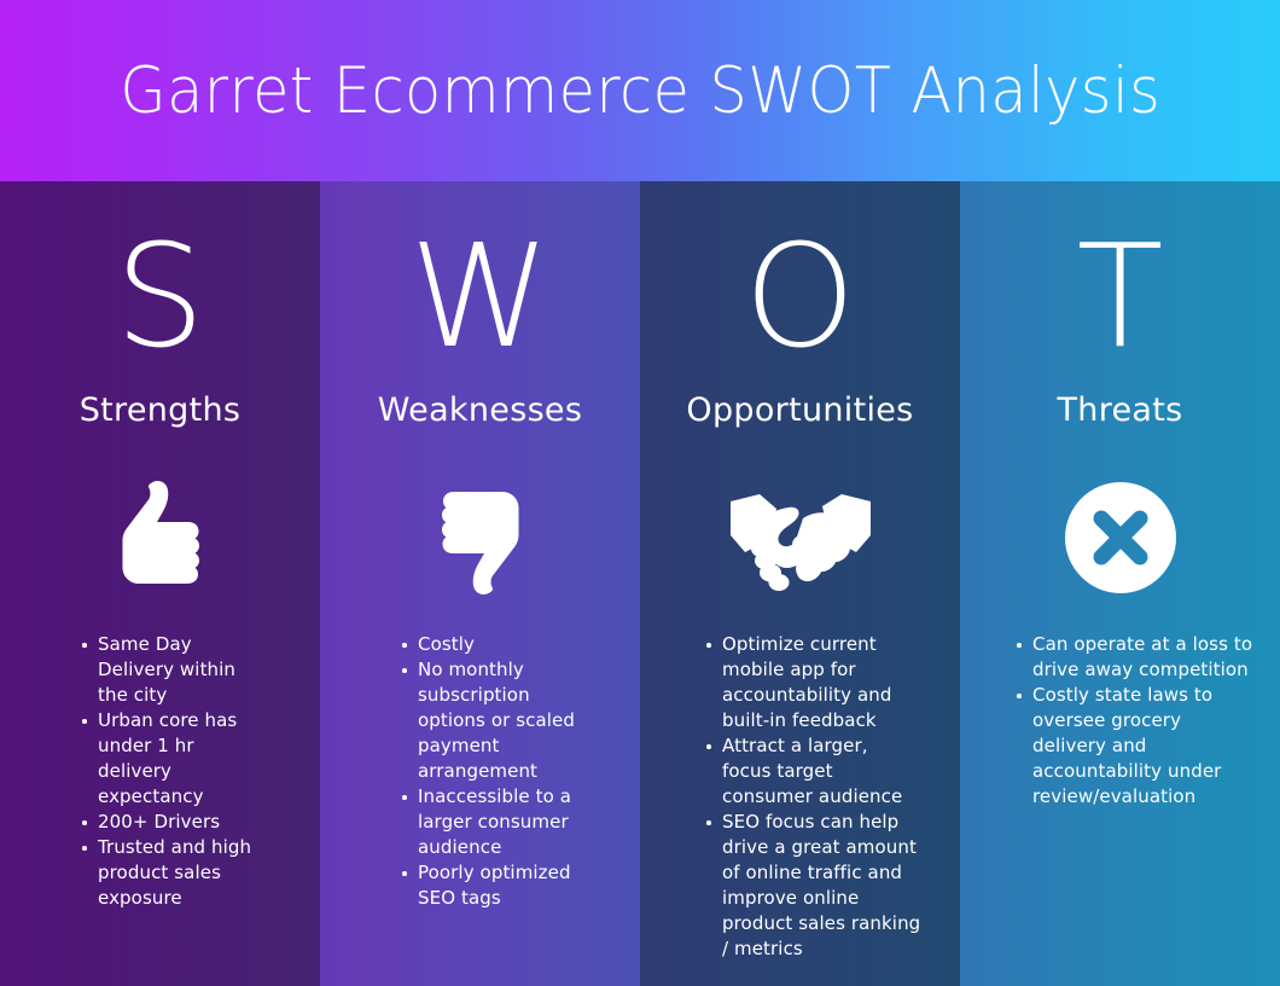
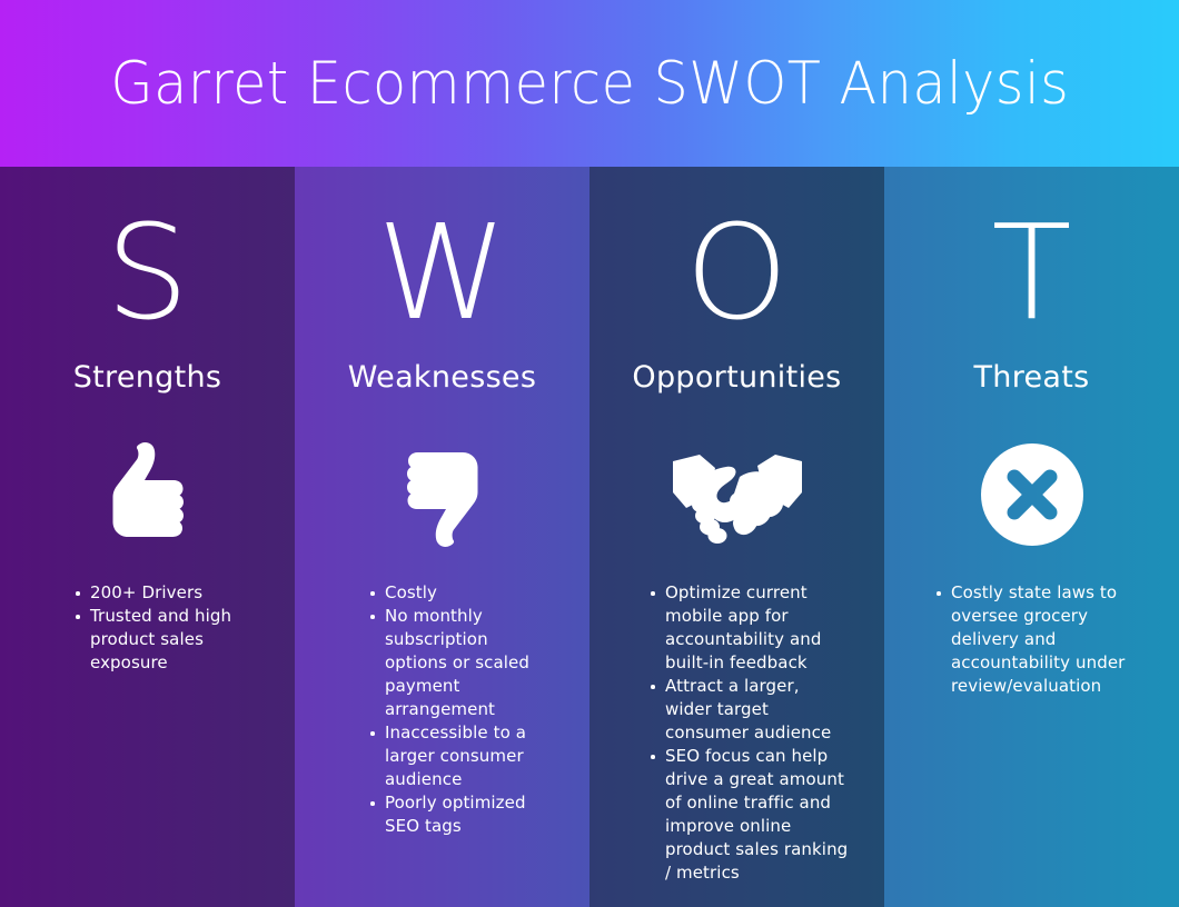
  Garret Ecommerce SWOT Analysis
  S
  Strengths
- Same Day Delivery within the city
- Urban core has under 1 hr delivery expectancy
  200+ Drivers
  Trusted and high product sales exposure
  W
  Weaknesses
  Costly
  No monthly subscription options or scaled payment arrangement
  Inaccessible to a larger consumer audience
  Poorly optimized SEO tags
  O
  Opportunities
  Optimize current mobile app for accountability and built-in feedback
- Attract a larger, focus target consumer audience
+ Attract a larger, wider target consumer audience
  SEO focus can help drive a great amount of online traffic and improve online product sales ranking / metrics
  T
  Threats
- Can operate at a loss to drive away competition
  Costly state laws to oversee grocery delivery and accountability under review/evaluation
